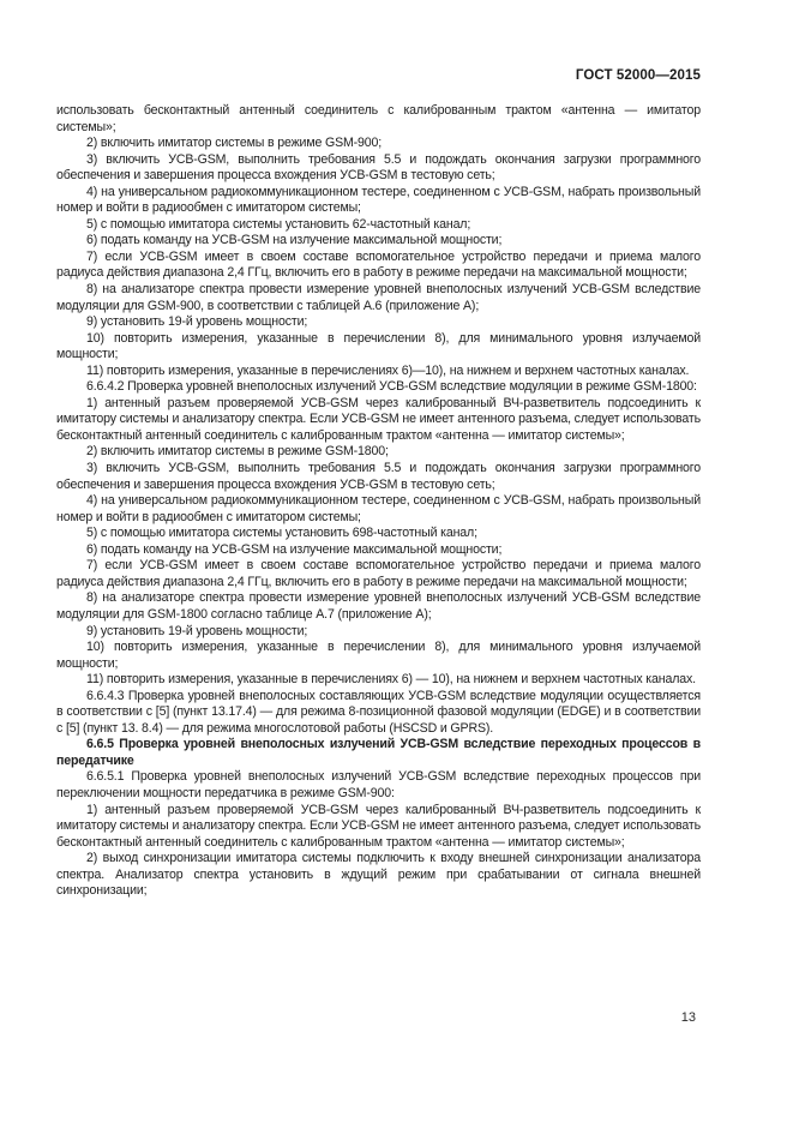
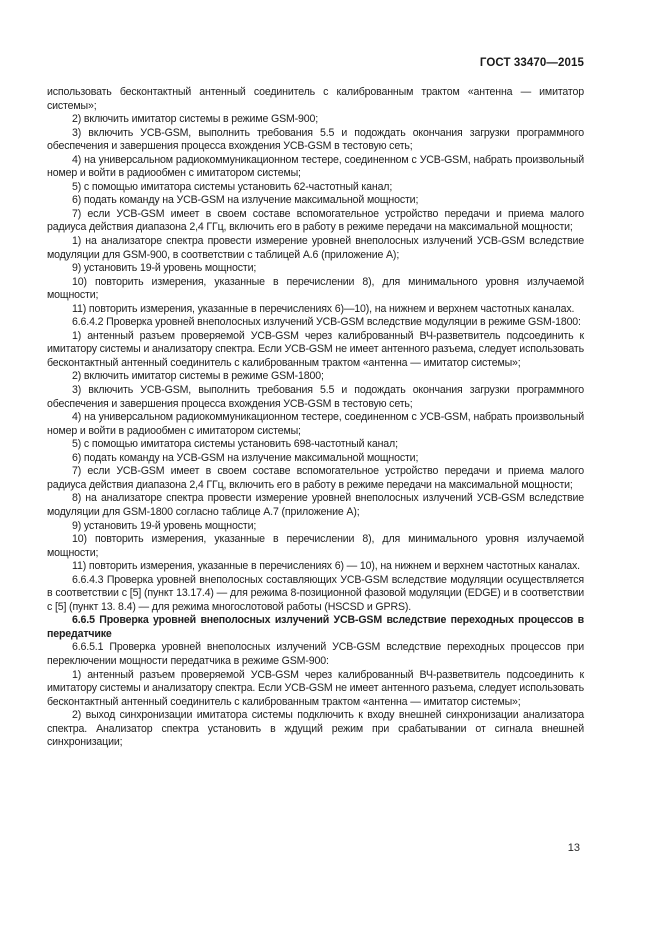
- ГОСТ 52000—2015
+ ГОСТ 33470—2015
  использовать бесконтактный антенный соединитель с калиброванным трактом «антенна — имитатор системы»;
  2) включить имитатор системы в режиме GSM-900;
  3) включить УСВ-GSM, выполнить требования 5.5 и подождать окончания загрузки программного обеспечения и завершения процесса вхождения УСВ-GSM в тестовую сеть;
  4) на универсальном радиокоммуникационном тестере, соединенном с УСВ-GSM, набрать произвольный номер и войти в радиообмен с имитатором системы;
  5) с помощью имитатора системы установить 62-частотный канал;
  6) подать команду на УСВ-GSM на излучение максимальной мощности;
  7) если УСВ-GSM имеет в своем составе вспомогательное устройство передачи и приема малого радиуса действия диапазона 2,4 ГГц, включить его в работу в режиме передачи на максимальной мощности;
- 8) на анализаторе спектра провести измерение уровней внеполосных излучений УСВ-GSM вследствие модуляции для GSM-900, в соответствии с таблицей А.6 (приложение А);
+ 1) на анализаторе спектра провести измерение уровней внеполосных излучений УСВ-GSM вследствие модуляции для GSM-900, в соответствии с таблицей А.6 (приложение А);
  9) установить 19-й уровень мощности;
  10) повторить измерения, указанные в перечислении 8), для минимального уровня излучаемой мощности;
  11) повторить измерения, указанные в перечислениях 6)—10), на нижнем и верхнем частотных каналах.
  6.6.4.2 Проверка уровней внеполосных излучений УСВ-GSM вследствие модуляции в режиме GSM-1800:
  1) антенный разъем проверяемой УСВ-GSM через калиброванный ВЧ-разветвитель подсоединить к имитатору системы и анализатору спектра. Если УСВ-GSM не имеет антенного разъема, следует использовать бесконтактный антенный соединитель с калиброванным трактом «антенна — имитатор системы»;
  2) включить имитатор системы в режиме GSM-1800;
  3) включить УСВ-GSM, выполнить требования 5.5 и подождать окончания загрузки программного обеспечения и завершения процесса вхождения УСВ-GSM в тестовую сеть;
  4) на универсальном радиокоммуникационном тестере, соединенном с УСВ-GSM, набрать произвольный номер и войти в радиообмен с имитатором системы;
  5) с помощью имитатора системы установить 698-частотный канал;
  6) подать команду на УСВ-GSM на излучение максимальной мощности;
  7) если УСВ-GSM имеет в своем составе вспомогательное устройство передачи и приема малого радиуса действия диапазона 2,4 ГГц, включить его в работу в режиме передачи на максимальной мощности;
  8) на анализаторе спектра провести измерение уровней внеполосных излучений УСВ-GSM вследствие модуляции для GSM-1800 согласно таблице А.7 (приложение А);
  9) установить 19-й уровень мощности;
  10) повторить измерения, указанные в перечислении 8), для минимального уровня излучаемой мощности;
  11) повторить измерения, указанные в перечислениях 6) — 10), на нижнем и верхнем частотных каналах.
  6.6.4.3 Проверка уровней внеполосных составляющих УСВ-GSM вследствие модуляции осуществляется в соответствии с [5] (пункт 13.17.4) — для режима 8-позиционной фазовой модуляции (EDGE) и в соответствии с [5] (пункт 13. 8.4) — для режима многослотовой работы (HSCSD и GPRS).
  6.6.5 Проверка уровней внеполосных излучений УСВ-GSM вследствие переходных процессов в передатчике
  6.6.5.1 Проверка уровней внеполосных излучений УСВ-GSM вследствие переходных процессов при переключении мощности передатчика в режиме GSM-900:
  1) антенный разъем проверяемой УСВ-GSM через калиброванный ВЧ-разветвитель подсоединить к имитатору системы и анализатору спектра. Если УСВ-GSM не имеет антенного разъема, следует использовать бесконтактный антенный соединитель с калиброванным трактом «антенна — имитатор системы»;
  2) выход синхронизации имитатора системы подключить к входу внешней синхронизации анализатора спектра. Анализатор спектра установить в ждущий режим при срабатывании от сигнала внешней синхронизации;
  13
